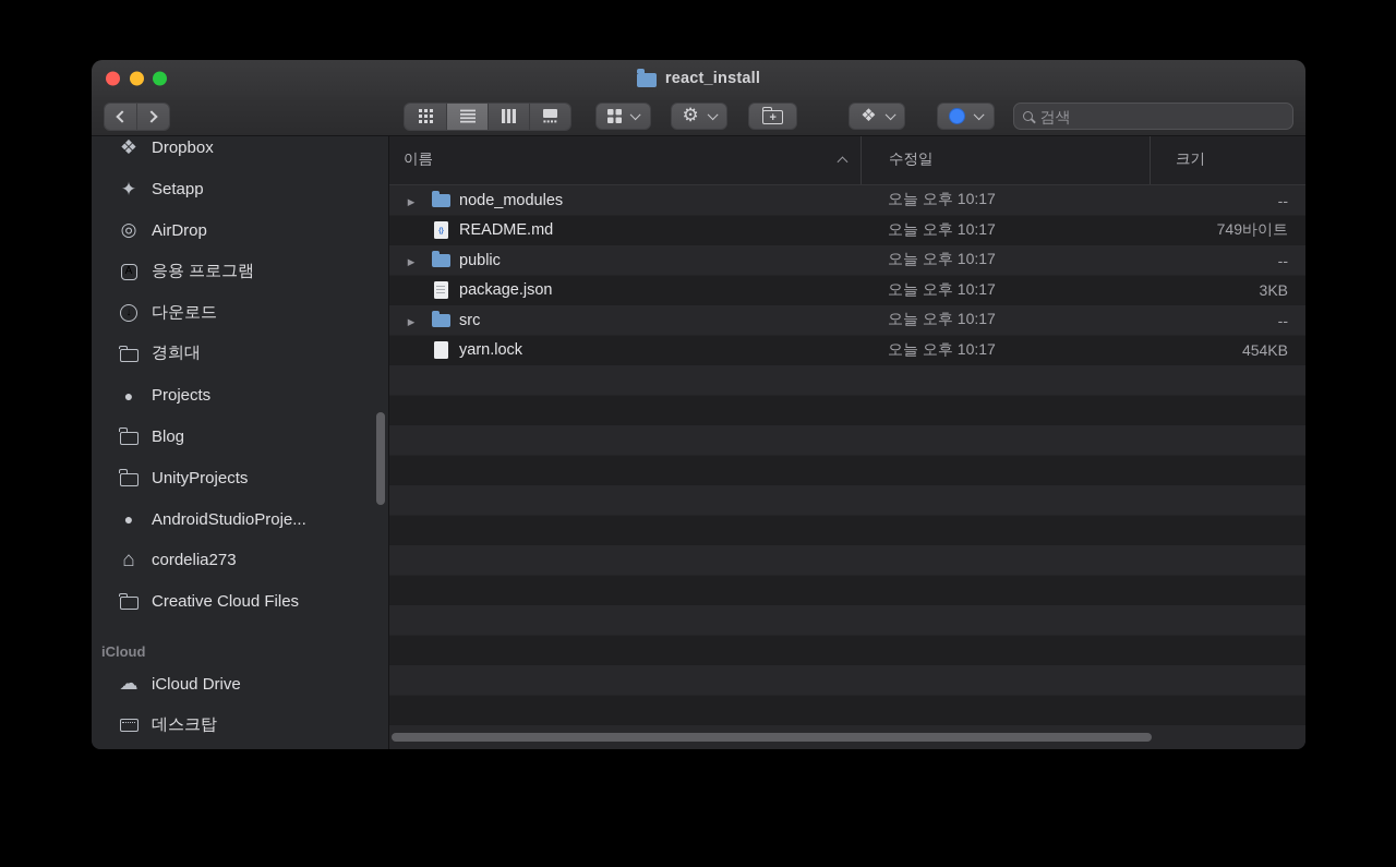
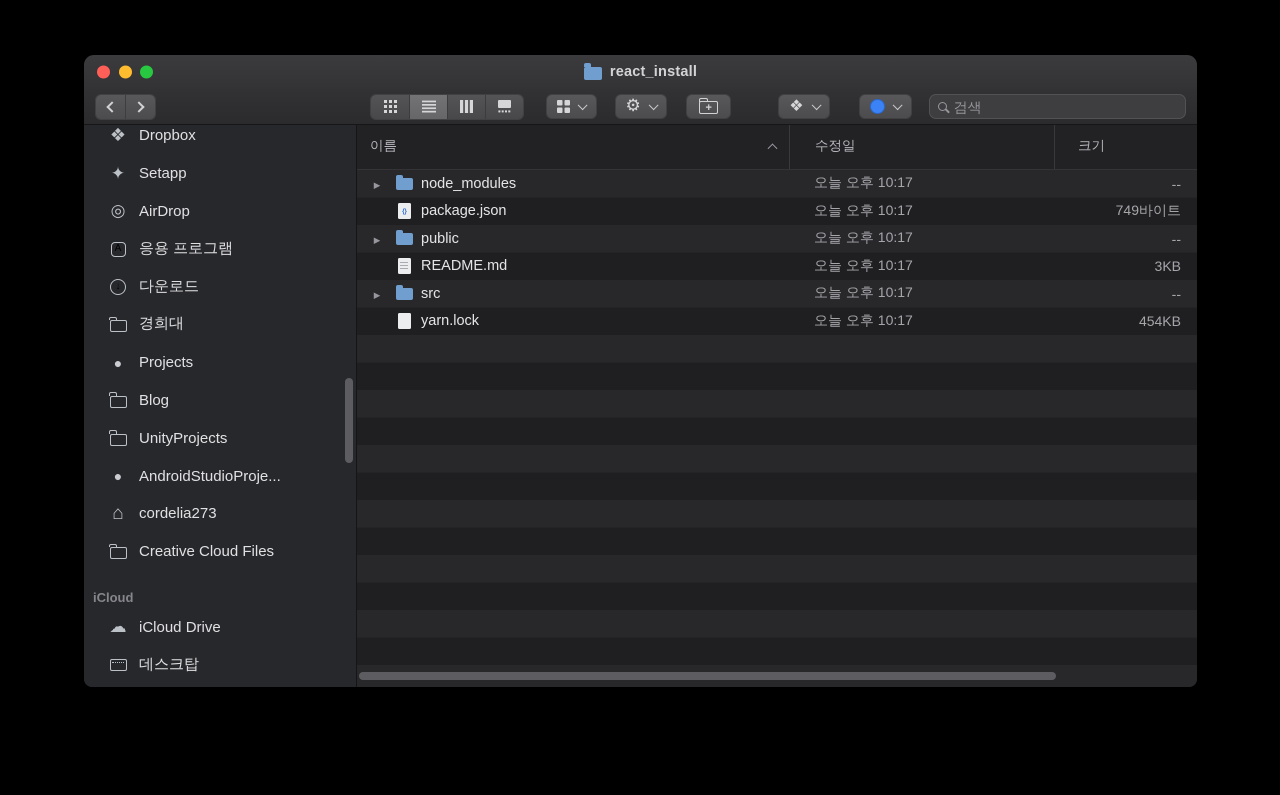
  react_install
  검색
  Dropbox
  Setapp
  AirDrop
  응용 프로그램
  다운로드
  경희대
  Projects
  Blog
  UnityProjects
  AndroidStudioProje...
  cordelia273
  Creative Cloud Files
  iCloud
  iCloud Drive
  데스크탑
  이름
  수정일
  크기
  node_modules
  오늘 오후 10:17
  --
- README.md
+ package.json
  오늘 오후 10:17
  749바이트
  public
  오늘 오후 10:17
  --
- package.json
+ README.md
  오늘 오후 10:17
  3KB
  src
  오늘 오후 10:17
  --
  yarn.lock
  오늘 오후 10:17
  454KB
